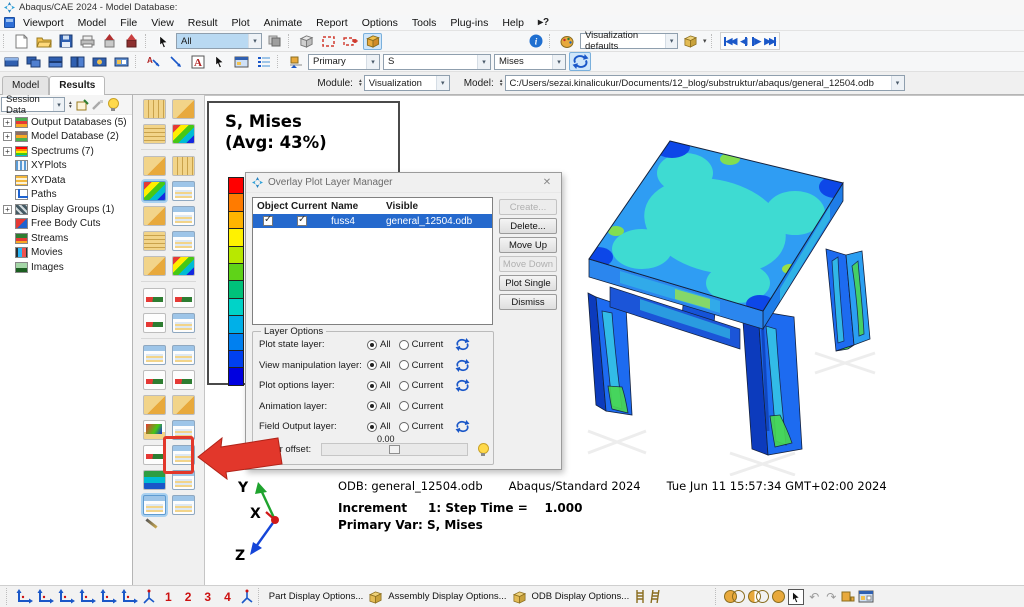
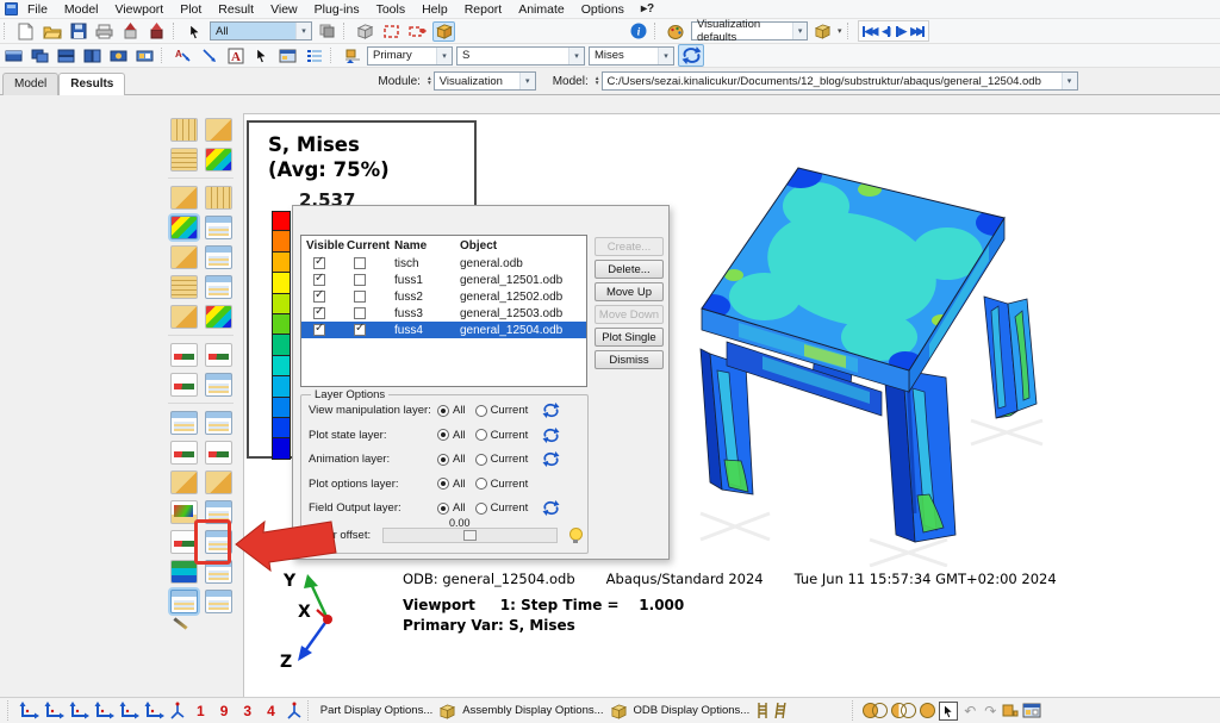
- Abaqus/CAE 2024 - Model Database:
- Viewport
+ File
  Model
- File
+ Viewport
- View
+ Plot
  Result
- Plot
+ View
- Animate
+ Plug-ins
- Report
+ Tools
- Options
+ Help
- Tools
+ Report
- Plug-ins
+ Animate
- Help
+ Options
  ▸?
  All
  i
  Visualization defaults
  ◀◀
  ◀
  ▶
  ▶▶
  A
  A
  Primary
  S
  Mises
  Model
  Results
  Module:
  Visualization
  Model:
  C:/Users/sezai.kinalicukur/Documents/12_blog/substruktur/abaqus/general_12504.odb
- Session Data
- Output Databases (5)
- Model Database (2)
- Spectrums (7)
- XYPlots
- XYData
- Paths
- Display Groups (1)
- Free Body Cuts
- Streams
- Movies
- Images
  S, Mises
- (Avg: 43%)
+ (Avg: 75%)
+ 2.537
  Y
  X
  Z
  ODB: general_12504.odb Abaqus/Standard 2024 Tue Jun 11 15:57:34 GMT+02:00 2024
- Increment 1: Step Time = 1.000
+ Viewport 1: Step Time = 1.000
  Primary Var: S, Mises
- Overlay Plot Layer Manager
- Object
+ Visible
  Current
  Name
- Visible
+ Object
+ tisch
+ general.odb
+ fuss1
+ general_12501.odb
+ fuss2
+ general_12502.odb
+ fuss3
+ general_12503.odb
  fuss4
  general_12504.odb
  Create...
  Delete...
  Move Up
  Move Down
  Plot Single
  Dismiss
  Layer Options
- Plot state layer:
+ View manipulation layer:
  All
  Current
- View manipulation layer:
+ Plot state layer:
  All
  Current
- Plot options layer:
+ Animation layer:
  All
  Current
- Animation layer:
+ Plot options layer:
  All
  Current
  Field Output layer:
  All
  Current
  0.00
  1
- 2
+ 9
  3
  4
  Part Display Options...
  Assembly Display Options...
  ODB Display Options...
  ↶
  ↷
